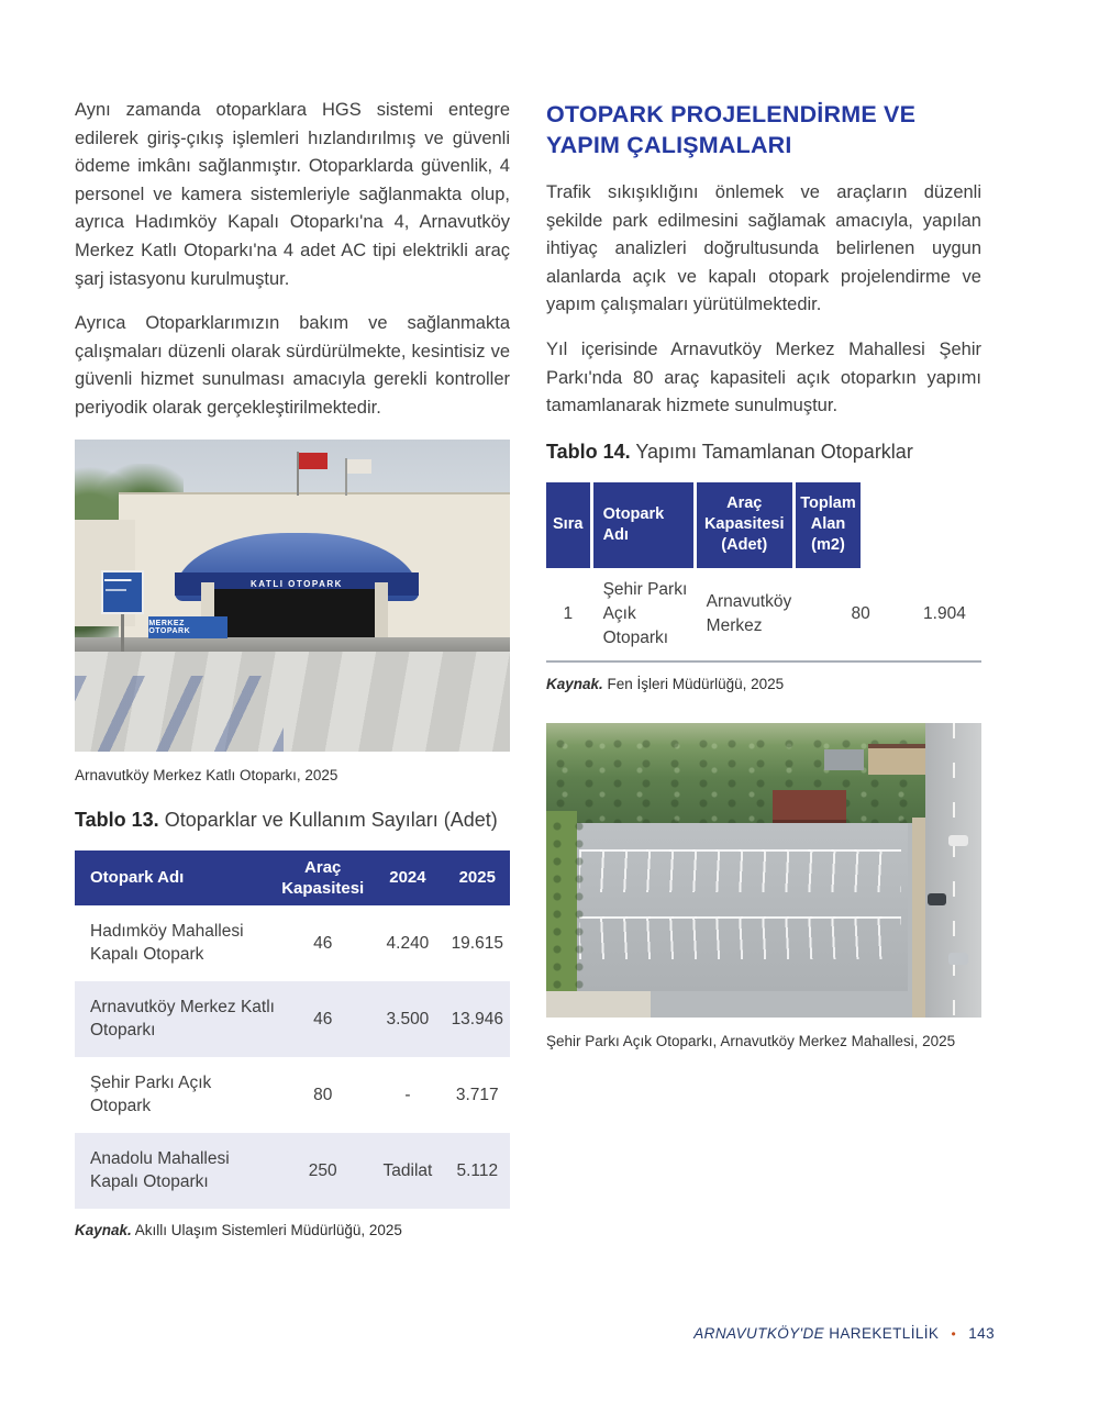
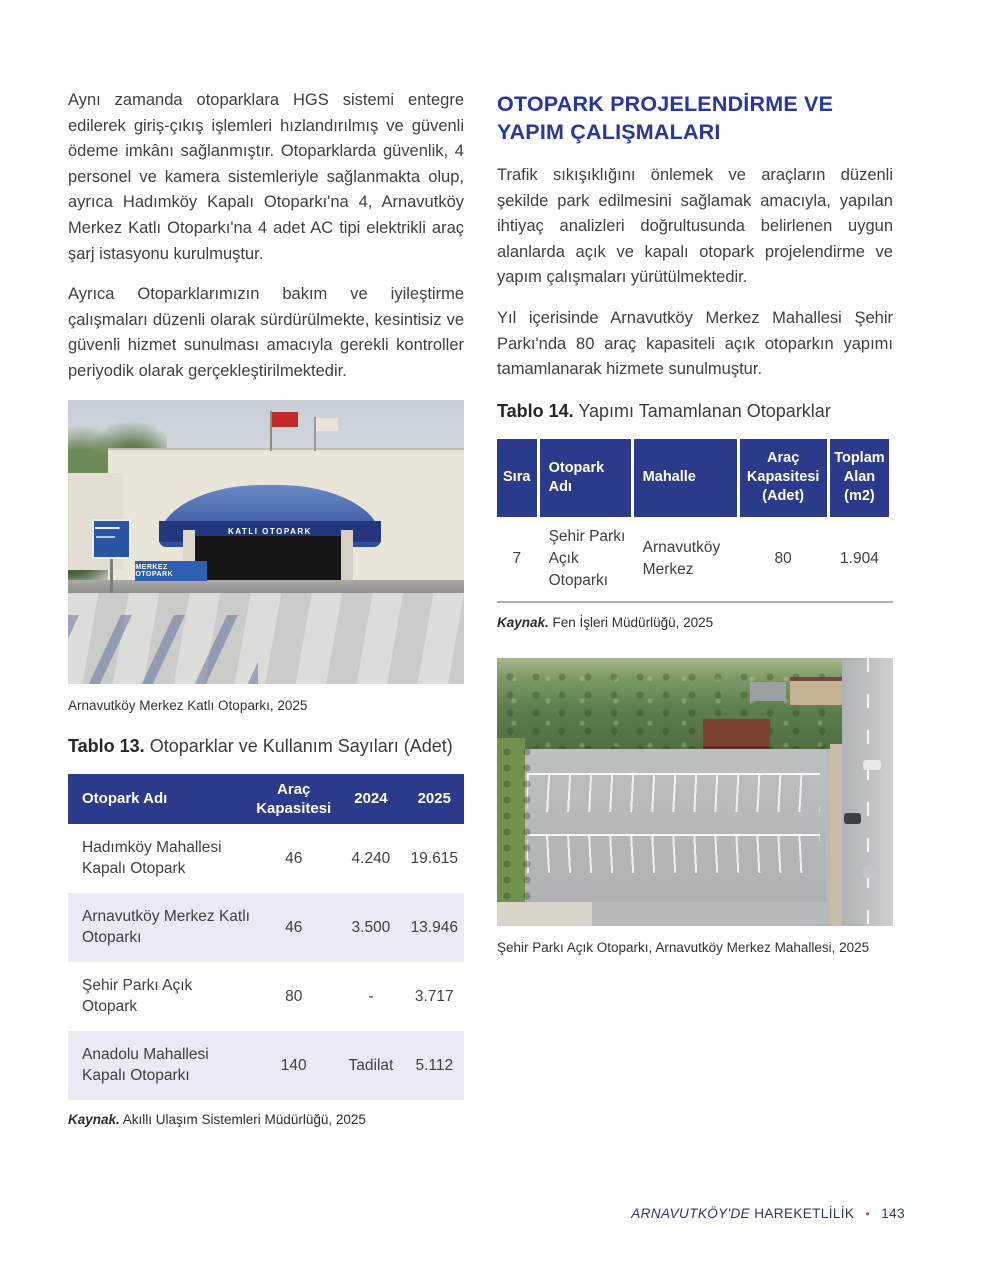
  Aynı zamanda otoparklara HGS sistemi entegre edilerek giriş-çıkış işlemleri hızlandırılmış ve güvenli ödeme imkânı sağlanmıştır. Otoparklarda güvenlik, 4 personel ve kamera sistemleriyle sağlanmakta olup, ayrıca Hadımköy Kapalı Otoparkı'na 4, Arnavutköy Merkez Katlı Otoparkı'na 4 adet AC tipi elektrikli araç şarj istasyonu kurulmuştur.
- Ayrıca Otoparklarımızın bakım ve sağlanmakta çalışmaları düzenli olarak sürdürülmekte, kesintisiz ve güvenli hizmet sunulması amacıyla gerekli kontroller periyodik olarak gerçekleştirilmektedir.
+ Ayrıca Otoparklarımızın bakım ve iyileştirme çalışmaları düzenli olarak sürdürülmekte, kesintisiz ve güvenli hizmet sunulması amacıyla gerekli kontroller periyodik olarak gerçekleştirilmektedir.
  KATLI OTOPARK
  Arnavutköy Merkez Katlı Otoparkı, 2025
  Tablo 13. Otoparklar ve Kullanım Sayıları (Adet)
  Otopark Adı
  Araç Kapasitesi
  2024
  2025
  Hadımköy Mahallesi Kapalı Otopark
  46
  4.240
  19.615
  Arnavutköy Merkez Katlı Otoparkı
  46
  3.500
  13.946
  Şehir Parkı Açık Otopark
  80
  -
  3.717
  Anadolu Mahallesi Kapalı Otoparkı
- 250
+ 140
  Tadilat
  5.112
  Kaynak. Akıllı Ulaşım Sistemleri Müdürlüğü, 2025
  OTOPARK PROJELENDİRME VE YAPIM ÇALIŞMALARI
  Trafik sıkışıklığını önlemek ve araçların düzenli şekilde park edilmesini sağlamak amacıyla, yapılan ihtiyaç analizleri doğrultusunda belirlenen uygun alanlarda açık ve kapalı otopark projelendirme ve yapım çalışmaları yürütülmektedir.
  Yıl içerisinde Arnavutköy Merkez Mahallesi Şehir Parkı'nda 80 araç kapasiteli açık otoparkın yapımı tamamlanarak hizmete sunulmuştur.
  Tablo 14. Yapımı Tamamlanan Otoparklar
  Sıra
  Otopark Adı
+ Mahalle
  Araç Kapasitesi (Adet)
  Toplam Alan (m2)
- 1
+ 7
  Şehir Parkı Açık Otoparkı
  Arnavutköy Merkez
  80
  1.904
  Kaynak. Fen İşleri Müdürlüğü, 2025
  Şehir Parkı Açık Otoparkı, Arnavutköy Merkez Mahallesi, 2025
  ARNAVUTKÖY'DE HAREKETLİLİK • 143
